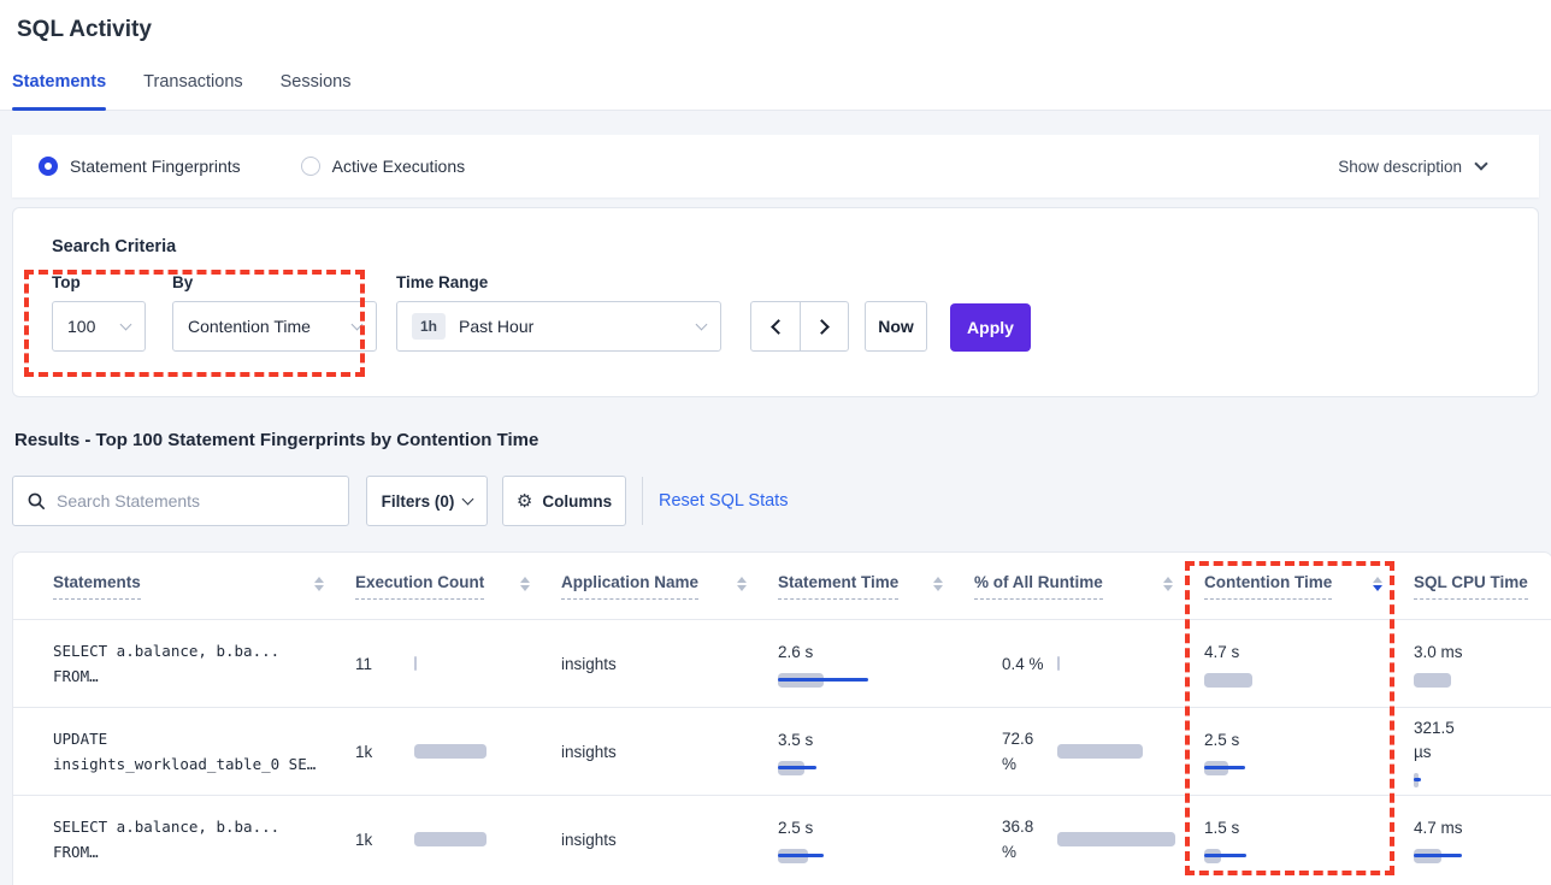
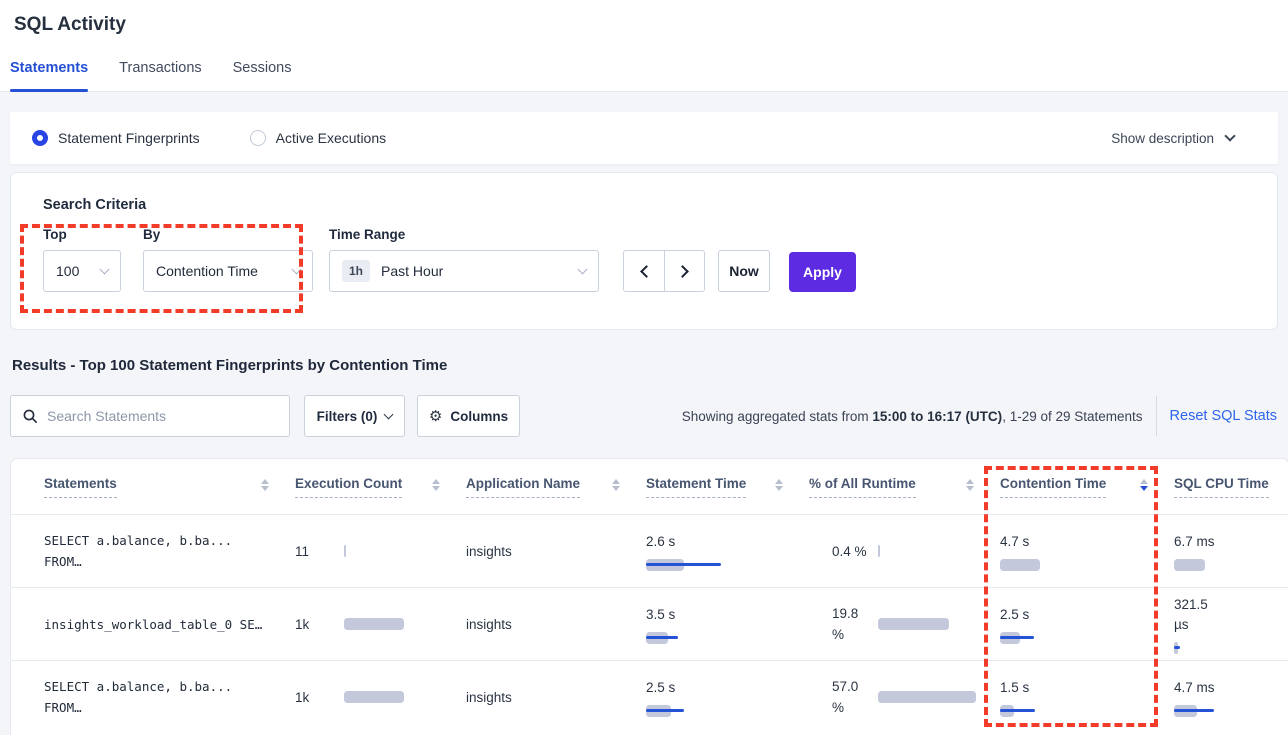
  SQL Activity
  Statements
  Transactions
  Sessions
  Statement Fingerprints
  Active Executions
  Show description
  Search Criteria
  Top
  100
  By
  Contention Time
  Time Range
  1h
  Past Hour
  Now
  Apply
  Results - Top 100 Statement Fingerprints by Contention Time
  Search Statements
  Filters (0)
  ⚙
  Columns
+ Showing aggregated stats from 15:00 to 16:17 (UTC), 1-29 of 29 Statements
  Reset SQL Stats
  Statements
  Execution Count
  Application Name
  Statement Time
  % of All Runtime
  Contention Time
  SQL CPU Time
  SELECT a.balance, b.ba...
  FROM…
  11
  insights
  2.6 s
  0.4 %
  4.7 s
- 3.0 ms
+ 6.7 ms
- UPDATE
  insights_workload_table_0 SE…
  1k
  insights
  3.5 s
- 72.6 %
+ 19.8 %
  2.5 s
  321.5 µs
  SELECT a.balance, b.ba...
  FROM…
  1k
  insights
  2.5 s
- 36.8 %
+ 57.0 %
  1.5 s
  4.7 ms
